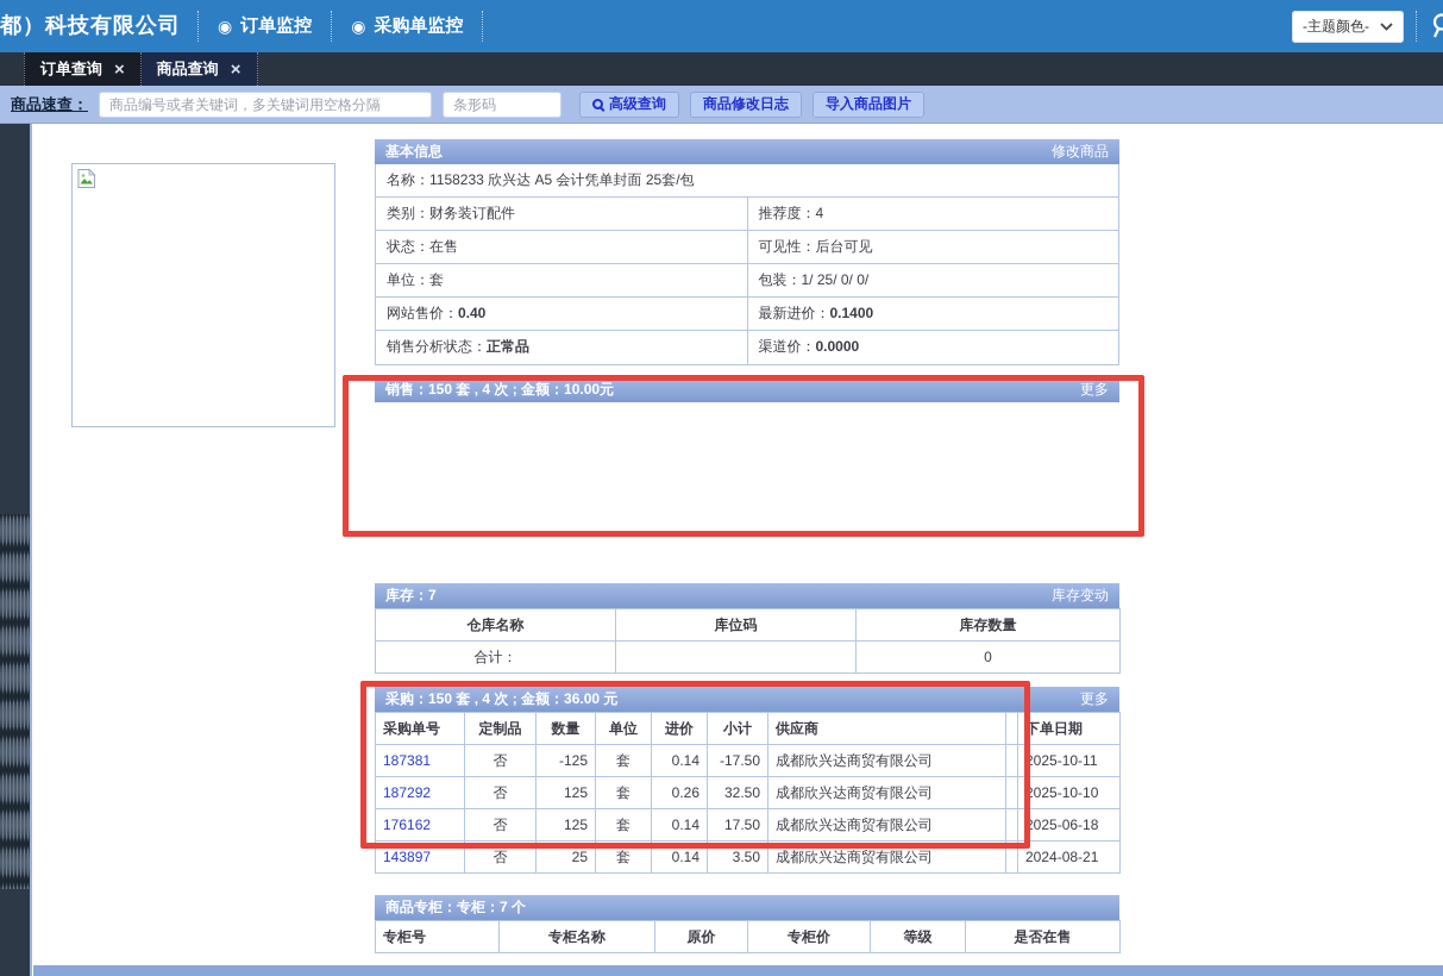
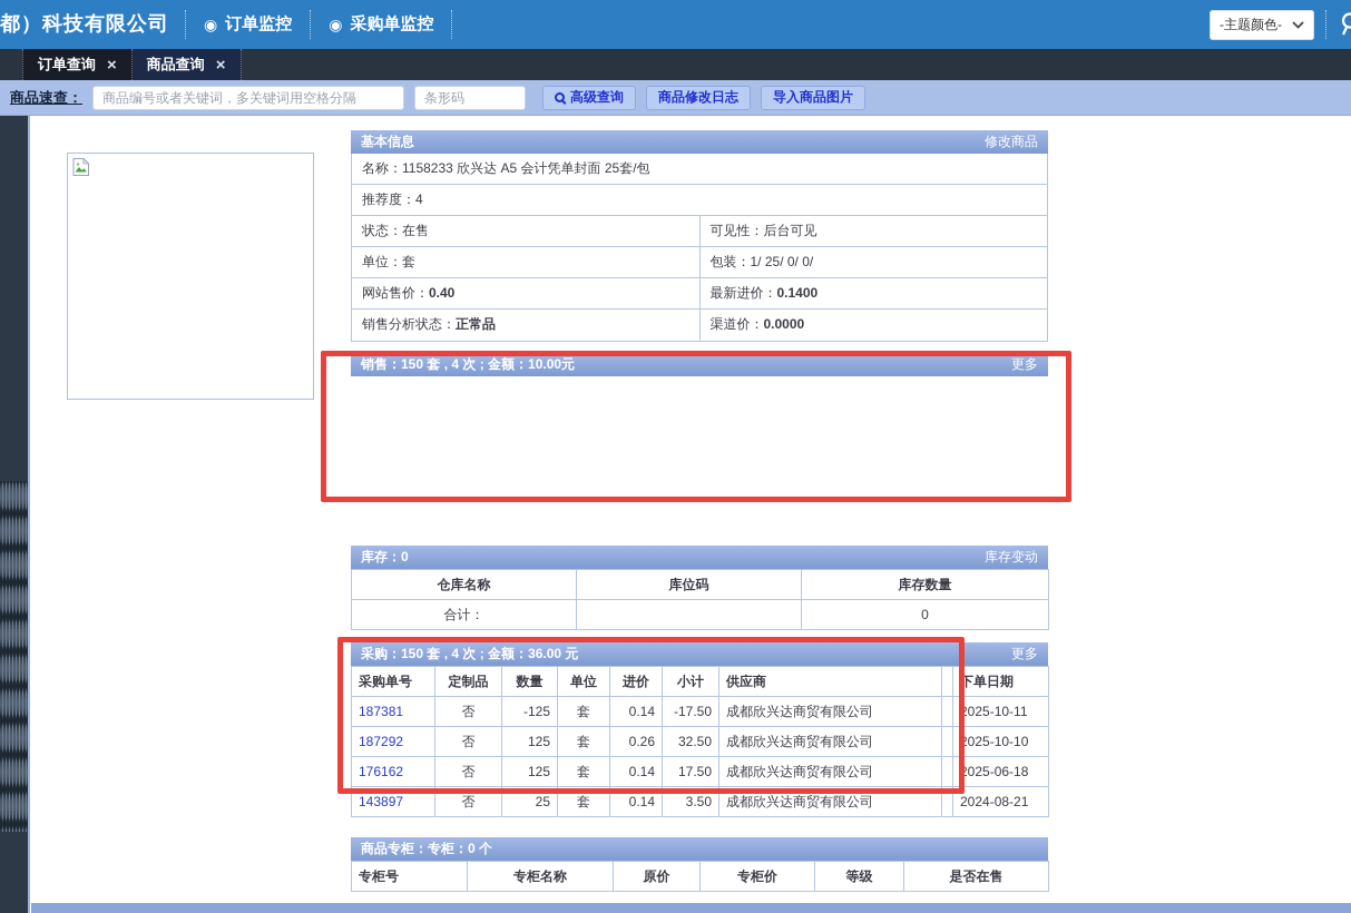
  都）科技有限公司
  ◉
  订单监控
  ◉
  采购单监控
  -主题颜色-
  订单查询
  ×
  商品查询
  ×
  商品速查：
  商品编号或者关键词，多关键词用空格分隔
  条形码
  高级查询
  商品修改日志
  导入商品图片
  基本信息
  修改商品
  名称：1158233 欣兴达 A5 会计凭单封面 25套/包
- 类别：财务装订配件
  推荐度：4
  状态：在售
  可见性：后台可见
  单位：套
  包装：1/ 25/ 0/ 0/
  网站售价：0.40
  最新进价：0.1400
  销售分析状态：正常品
  渠道价：0.0000
  销售：150 套 , 4 次 ; 金额：10.00元
  更多
- 库存：7
+ 库存：0
  库存变动
  仓库名称	库位码	库存数量
  合计：		0
  采购：150 套 , 4 次 ; 金额：36.00 元
  更多
  采购单号	定制品	数量	单位	进价	小计	供应商		下单日期
  187381	否	-125	套	0.14	-17.50	成都欣兴达商贸有限公司		2025-10-11
  187292	否	125	套	0.26	32.50	成都欣兴达商贸有限公司		2025-10-10
  176162	否	125	套	0.14	17.50	成都欣兴达商贸有限公司		2025-06-18
  143897	否	25	套	0.14	3.50	成都欣兴达商贸有限公司		2024-08-21
- 商品专柜：专柜：7 个
+ 商品专柜：专柜：0 个
  专柜号	专柜名称	原价	专柜价	等级	是否在售
